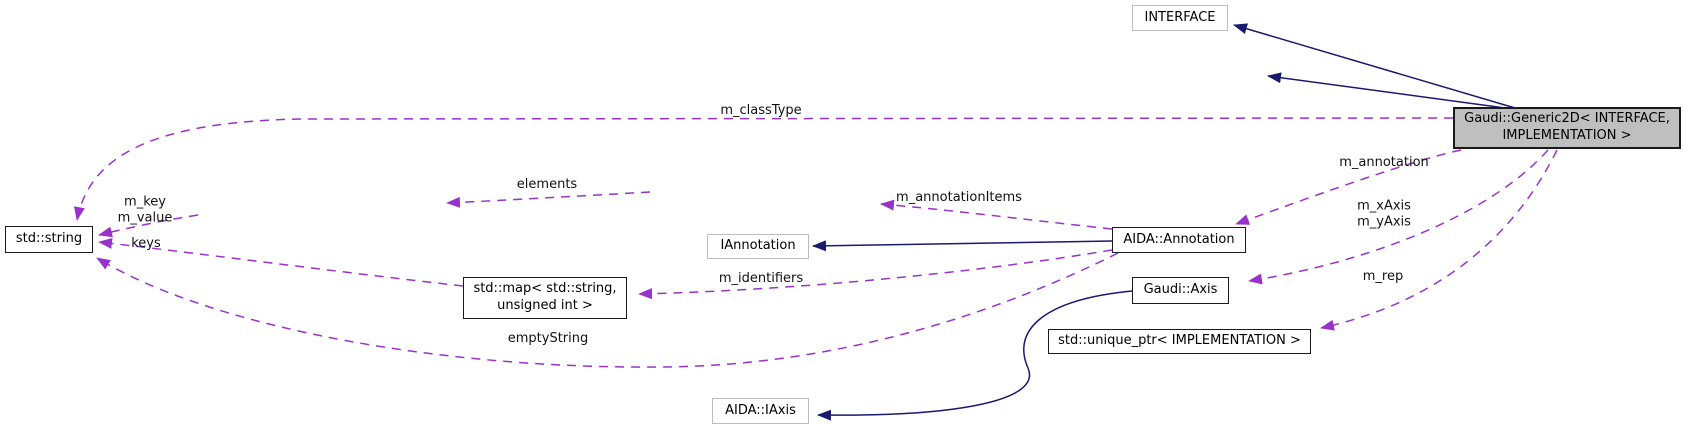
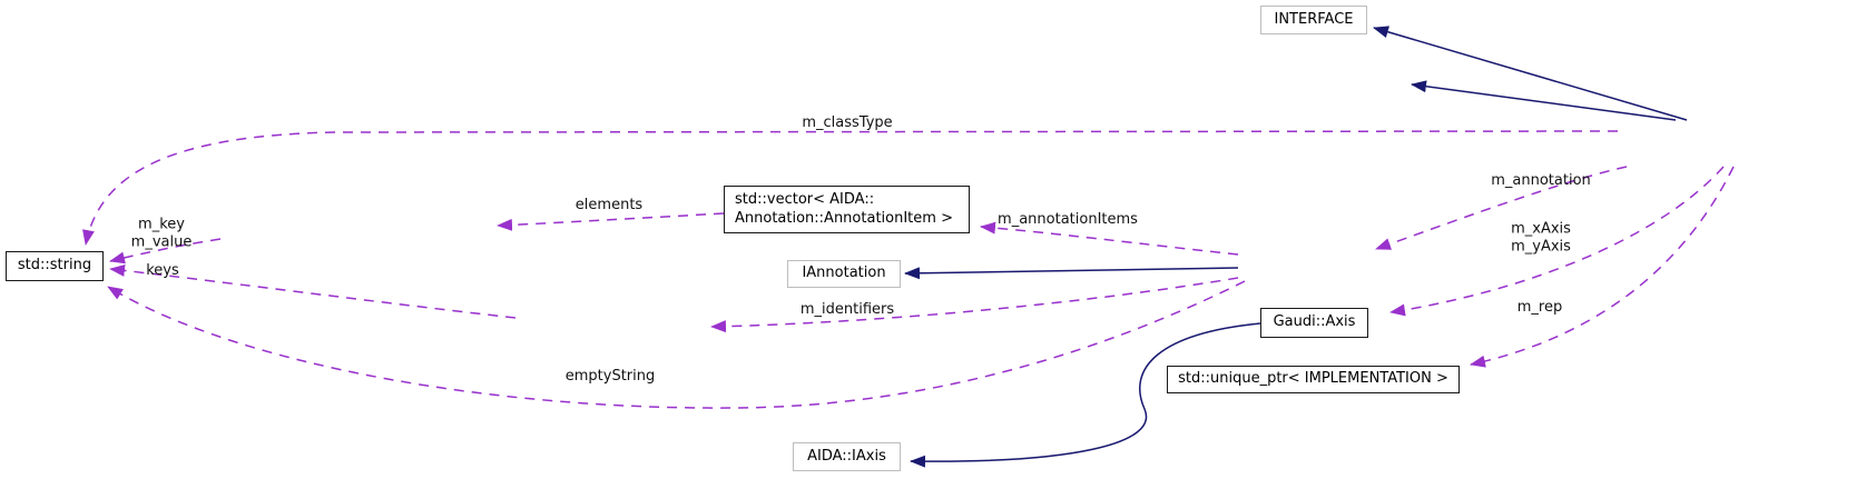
  INTERFACE
- Gaudi::Generic2D< INTERFACE,
- IMPLEMENTATION >
  std::string
+ std::vector< AIDA::
+ Annotation::AnnotationItem >
  IAnnotation
- AIDA::Annotation
- std::map< std::string,
- unsigned int >
  Gaudi::Axis
  std::unique_ptr< IMPLEMENTATION >
  AIDA::IAxis
  m_classType
  elements
  m_annotationItems
  m_key
  m_value
  keys
  m_identifiers
  emptyString
  m_annotation
  m_xAxis
  m_yAxis
  m_rep
